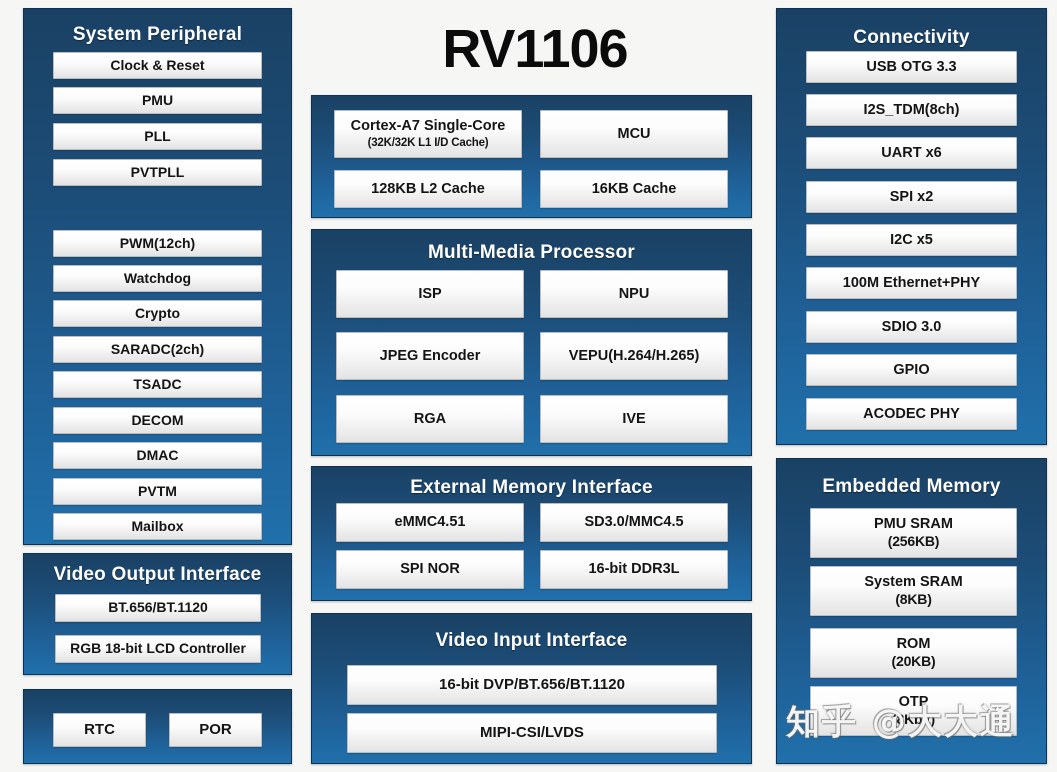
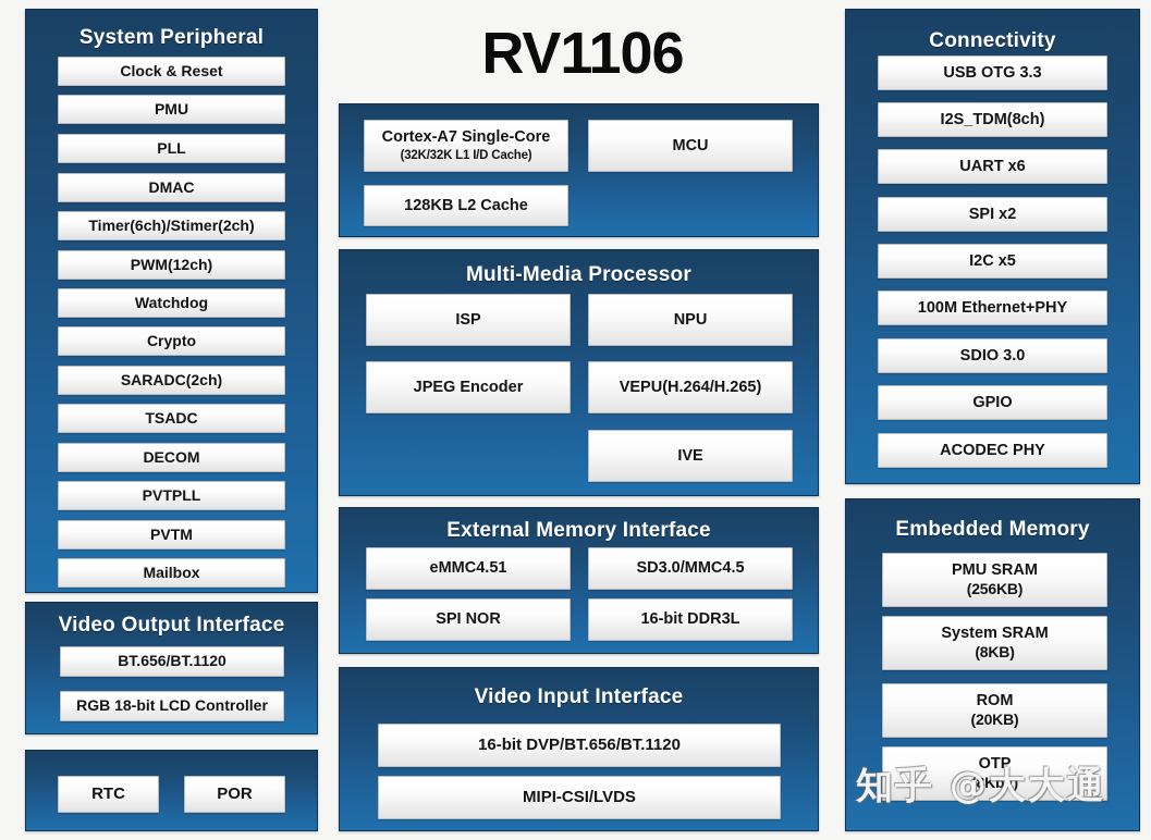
  RV1106
  System Peripheral
  Clock & Reset
  PMU
  PLL
- PVTPLL
+ DMAC
+ Timer(6ch)/Stimer(2ch)
  PWM(12ch)
  Watchdog
  Crypto
  SARADC(2ch)
  TSADC
  DECOM
- DMAC
+ PVTPLL
  PVTM
  Mailbox
  Video Output Interface
  BT.656/BT.1120
  RGB 18-bit LCD Controller
  RTC
  POR
  Cortex-A7 Single-Core
  (32K/32K L1 I/D Cache)
  MCU
  128KB L2 Cache
- 16KB Cache
  Multi-Media Processor
  ISP
  NPU
  JPEG Encoder
  VEPU(H.264/H.265)
- RGA
  IVE
  External Memory Interface
  eMMC4.51
  SD3.0/MMC4.5
  SPI NOR
  16-bit DDR3L
  Video Input Interface
  16-bit DVP/BT.656/BT.1120
  MIPI-CSI/LVDS
  Connectivity
  USB OTG 3.3
  I2S_TDM(8ch)
  UART x6
  SPI x2
  I2C x5
  100M Ethernet+PHY
  SDIO 3.0
  GPIO
  ACODEC PHY
  Embedded Memory
  PMU SRAM
  (256KB)
  System SRAM
  (8KB)
  ROM
  (20KB)
  OTP
  (8Kbit)
  知乎 @大大通
